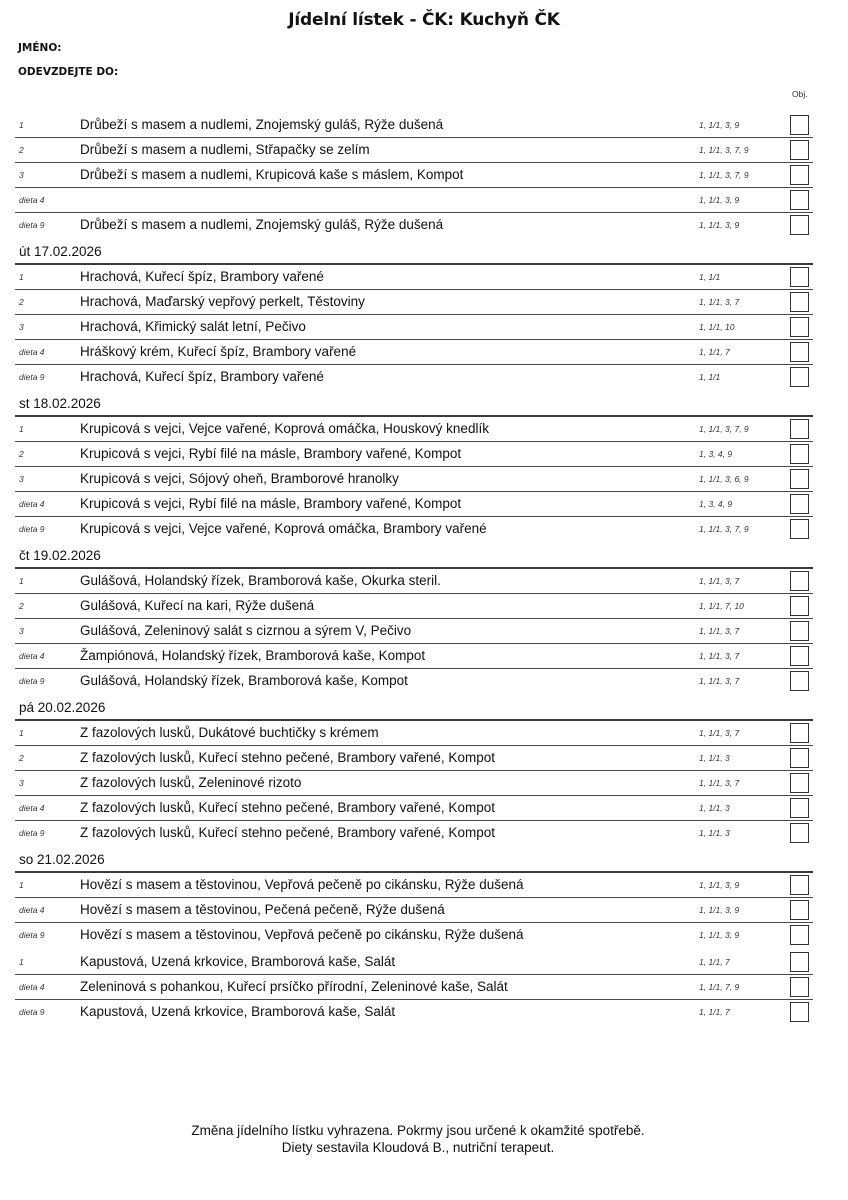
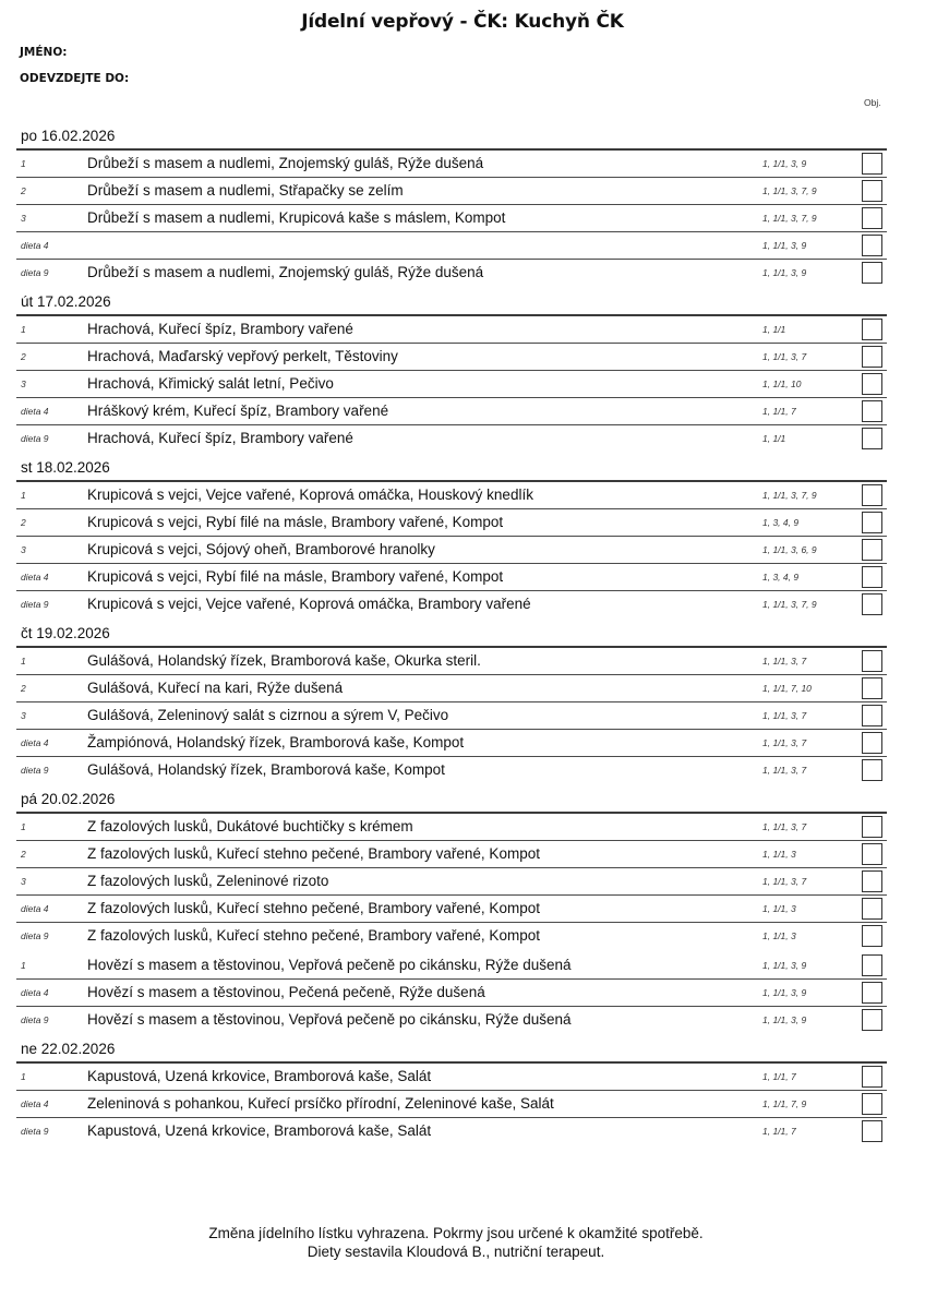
- Jídelní lístek - ČK: Kuchyň ČK
+ Jídelní vepřový - ČK: Kuchyň ČK
  JMÉNO:
  ODEVZDEJTE DO:
  Obj.
+ po 16.02.2026
  1
  Drůbeží s masem a nudlemi, Znojemský guláš, Rýže dušená
  1, 1/1, 3, 9
  2
  Drůbeží s masem a nudlemi, Střapačky se zelím
  1, 1/1, 3, 7, 9
  3
  Drůbeží s masem a nudlemi, Krupicová kaše s máslem, Kompot
  1, 1/1, 3, 7, 9
  dieta 4
  1, 1/1, 3, 9
  dieta 9
  Drůbeží s masem a nudlemi, Znojemský guláš, Rýže dušená
  1, 1/1, 3, 9
  út 17.02.2026
  1
  Hrachová, Kuřecí špíz, Brambory vařené
  1, 1/1
  2
  Hrachová, Maďarský vepřový perkelt, Těstoviny
  1, 1/1, 3, 7
  3
  Hrachová, Křimický salát letní, Pečivo
  1, 1/1, 10
  dieta 4
  Hráškový krém, Kuřecí špíz, Brambory vařené
  1, 1/1, 7
  dieta 9
  Hrachová, Kuřecí špíz, Brambory vařené
  1, 1/1
  st 18.02.2026
  1
  Krupicová s vejci, Vejce vařené, Koprová omáčka, Houskový knedlík
  1, 1/1, 3, 7, 9
  2
  Krupicová s vejci, Rybí filé na másle, Brambory vařené, Kompot
  1, 3, 4, 9
  3
  Krupicová s vejci, Sójový oheň, Bramborové hranolky
  1, 1/1, 3, 6, 9
  dieta 4
  Krupicová s vejci, Rybí filé na másle, Brambory vařené, Kompot
  1, 3, 4, 9
  dieta 9
  Krupicová s vejci, Vejce vařené, Koprová omáčka, Brambory vařené
  1, 1/1, 3, 7, 9
  čt 19.02.2026
  1
  Gulášová, Holandský řízek, Bramborová kaše, Okurka steril.
  1, 1/1, 3, 7
  2
  Gulášová, Kuřecí na kari, Rýže dušená
  1, 1/1, 7, 10
  3
  Gulášová, Zeleninový salát s cizrnou a sýrem V, Pečivo
  1, 1/1, 3, 7
  dieta 4
  Žampiónová, Holandský řízek, Bramborová kaše, Kompot
  1, 1/1, 3, 7
  dieta 9
  Gulášová, Holandský řízek, Bramborová kaše, Kompot
  1, 1/1, 3, 7
  pá 20.02.2026
  1
  Z fazolových lusků, Dukátové buchtičky s krémem
  1, 1/1, 3, 7
  2
  Z fazolových lusků, Kuřecí stehno pečené, Brambory vařené, Kompot
  1, 1/1, 3
  3
  Z fazolových lusků, Zeleninové rizoto
  1, 1/1, 3, 7
  dieta 4
  Z fazolových lusků, Kuřecí stehno pečené, Brambory vařené, Kompot
  1, 1/1, 3
  dieta 9
  Z fazolových lusků, Kuřecí stehno pečené, Brambory vařené, Kompot
  1, 1/1, 3
- so 21.02.2026
  1
  Hovězí s masem a těstovinou, Vepřová pečeně po cikánsku, Rýže dušená
  1, 1/1, 3, 9
  dieta 4
  Hovězí s masem a těstovinou, Pečená pečeně, Rýže dušená
  1, 1/1, 3, 9
  dieta 9
  Hovězí s masem a těstovinou, Vepřová pečeně po cikánsku, Rýže dušená
  1, 1/1, 3, 9
+ ne 22.02.2026
  1
  Kapustová, Uzená krkovice, Bramborová kaše, Salát
  1, 1/1, 7
  dieta 4
  Zeleninová s pohankou, Kuřecí prsíčko přírodní, Zeleninové kaše, Salát
  1, 1/1, 7, 9
  dieta 9
  Kapustová, Uzená krkovice, Bramborová kaše, Salát
  1, 1/1, 7
  Změna jídelního lístku vyhrazena. Pokrmy jsou určené k okamžité spotřebě.
  Diety sestavila Kloudová B., nutriční terapeut.
